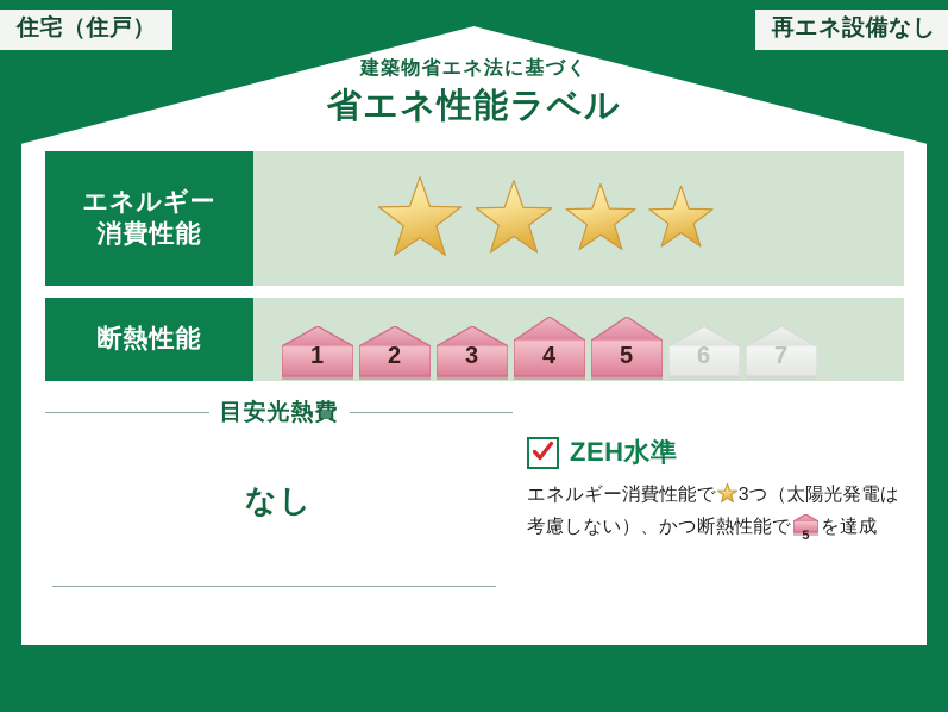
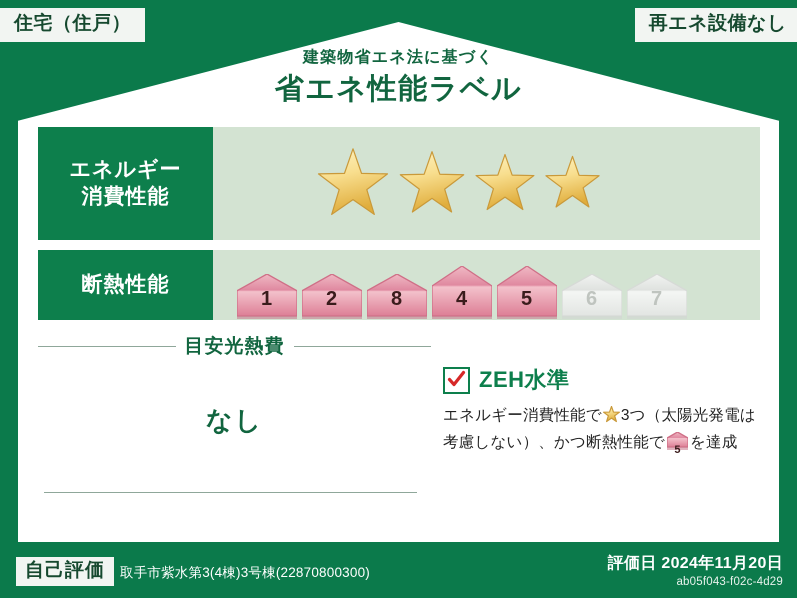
  住宅（住戸）
  再エネ設備なし
  建築物省エネ法に基づく
  省エネ性能ラベル
  エネルギー
  消費性能
  断熱性能
  1
  2
- 3
+ 8
  4
  5
  6
  7
  目安光熱費
  なし
  ZEH水準
  エネルギー消費性能で 3つ（太陽光発電は考慮しない）、かつ断熱性能で
  5
  を達成
+ 自己評価
+ 取手市紫水第3(4棟)3号棟(22870800300)
+ 評価日 2024年11月20日
+ ab05f043-f02c-4d29
